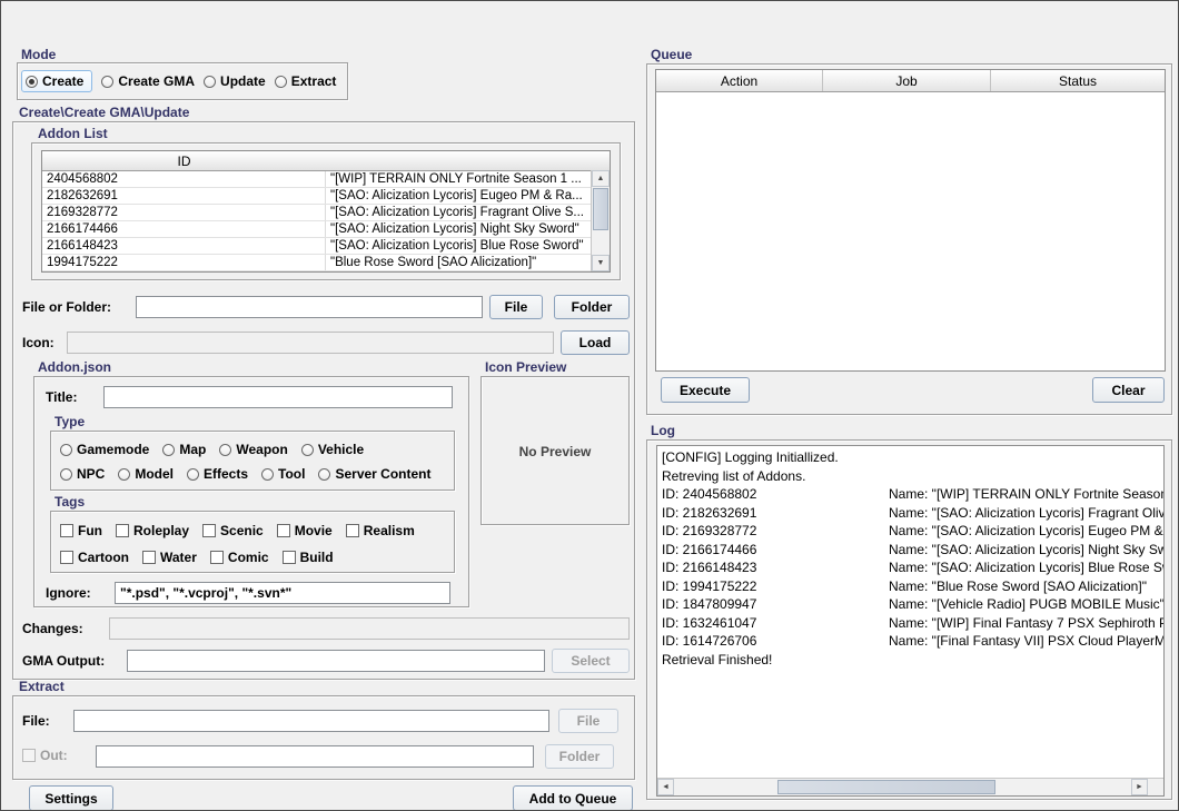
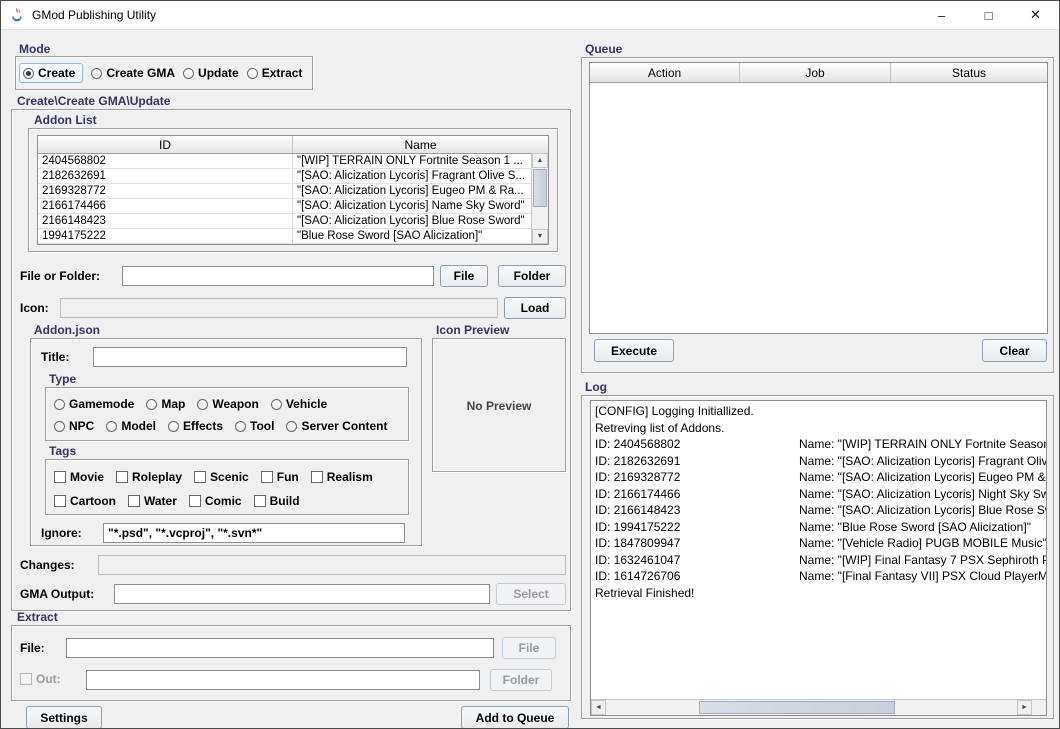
+ GMod Publishing Utility
+ –
+ □
+ ✕
  Mode
  Create
  Create GMA
  Update
  Extract
  Create\Create GMA\Update
  Addon List
  ID
+ Name
  2404568802
  "[WIP] TERRAIN ONLY Fortnite Season 1 ...
  2182632691
- "[SAO: Alicization Lycoris] Eugeo PM & Ra...
+ "[SAO: Alicization Lycoris] Fragrant Olive S...
  2169328772
- "[SAO: Alicization Lycoris] Fragrant Olive S...
+ "[SAO: Alicization Lycoris] Eugeo PM & Ra...
  2166174466
- "[SAO: Alicization Lycoris] Night Sky Sword"
+ "[SAO: Alicization Lycoris] Name Sky Sword"
  2166148423
  "[SAO: Alicization Lycoris] Blue Rose Sword"
  1994175222
  "Blue Rose Sword [SAO Alicization]"
  File or Folder:
  File
  Folder
  Icon:
  Load
  Addon.json
  Title:
  Type
  Gamemode
  Map
  Weapon
  Vehicle
  NPC
  Model
  Effects
  Tool
  Server Content
  Tags
- Fun
+ Movie
  Roleplay
  Scenic
- Movie
+ Fun
  Realism
  Cartoon
  Water
  Comic
  Build
  Ignore:
  "*.psd", "*.vcproj", "*.svn*"
  Icon Preview
  No Preview
  Changes:
  GMA Output:
  Select
  Extract
  File:
  File
  Out:
  Folder
  Settings
  Add to Queue
  Queue
  Action
  Job
  Status
  Execute
  Clear
  Log
  [CONFIG] Logging Initiallized.
  Retreving list of Addons.
  ID: 2404568802 Name: "[WIP] TERRAIN ONLY Fortnite Seaso
  ID: 2182632691 Name: "[SAO: Alicization Lycoris] Fragrant Oliv
  ID: 2169328772 Name: "[SAO: Alicization Lycoris] Eugeo PM &
  ID: 2166174466 Name: "[SAO: Alicization Lycoris] Night Sky Sw
  ID: 2166148423 Name: "[SAO: Alicization Lycoris] Blue Rose S
  ID: 1994175222 Name: "Blue Rose Sword [SAO Alicization]"
  ID: 1847809947 Name: "[Vehicle Radio] PUGB MOBILE Music"
  ID: 1632461047 Name: "[WIP] Final Fantasy 7 PSX Sephiroth P
  ID: 1614726706 Name: "[Final Fantasy VII] PSX Cloud PlayerM
  Retrieval Finished!
